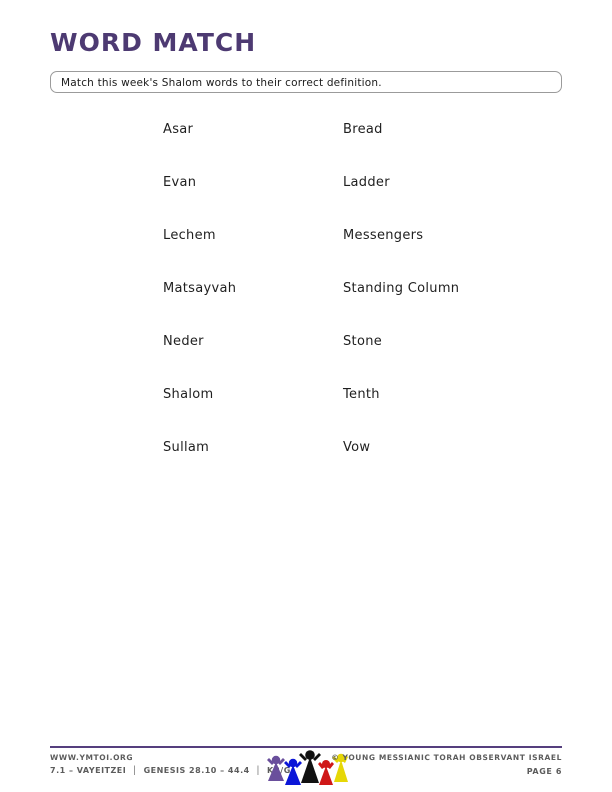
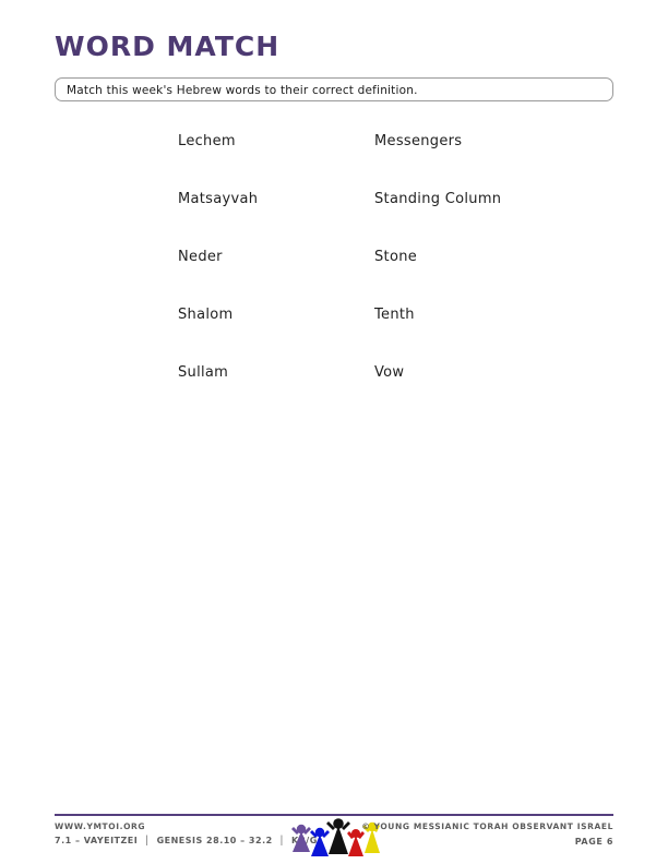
  WORD MATCH
- Match this week's Shalom words to their correct definition.
+ Match this week's Hebrew words to their correct definition.
- Asar
- Bread
- Evan
- Ladder
  Lechem
  Messengers
  Matsayvah
  Standing Column
  Neder
  Stone
  Shalom
  Tenth
  Sullam
  Vow
  WWW.YMTOI.ORG
  7.1 – VAYEITZEI
  │
- GENESIS 28.10 – 44.4
+ GENESIS 28.10 – 32.2
  │
  K/G
  © YOUNG MESSIANIC TORAH OBSERVANT ISRAEL
  PAGE 6
